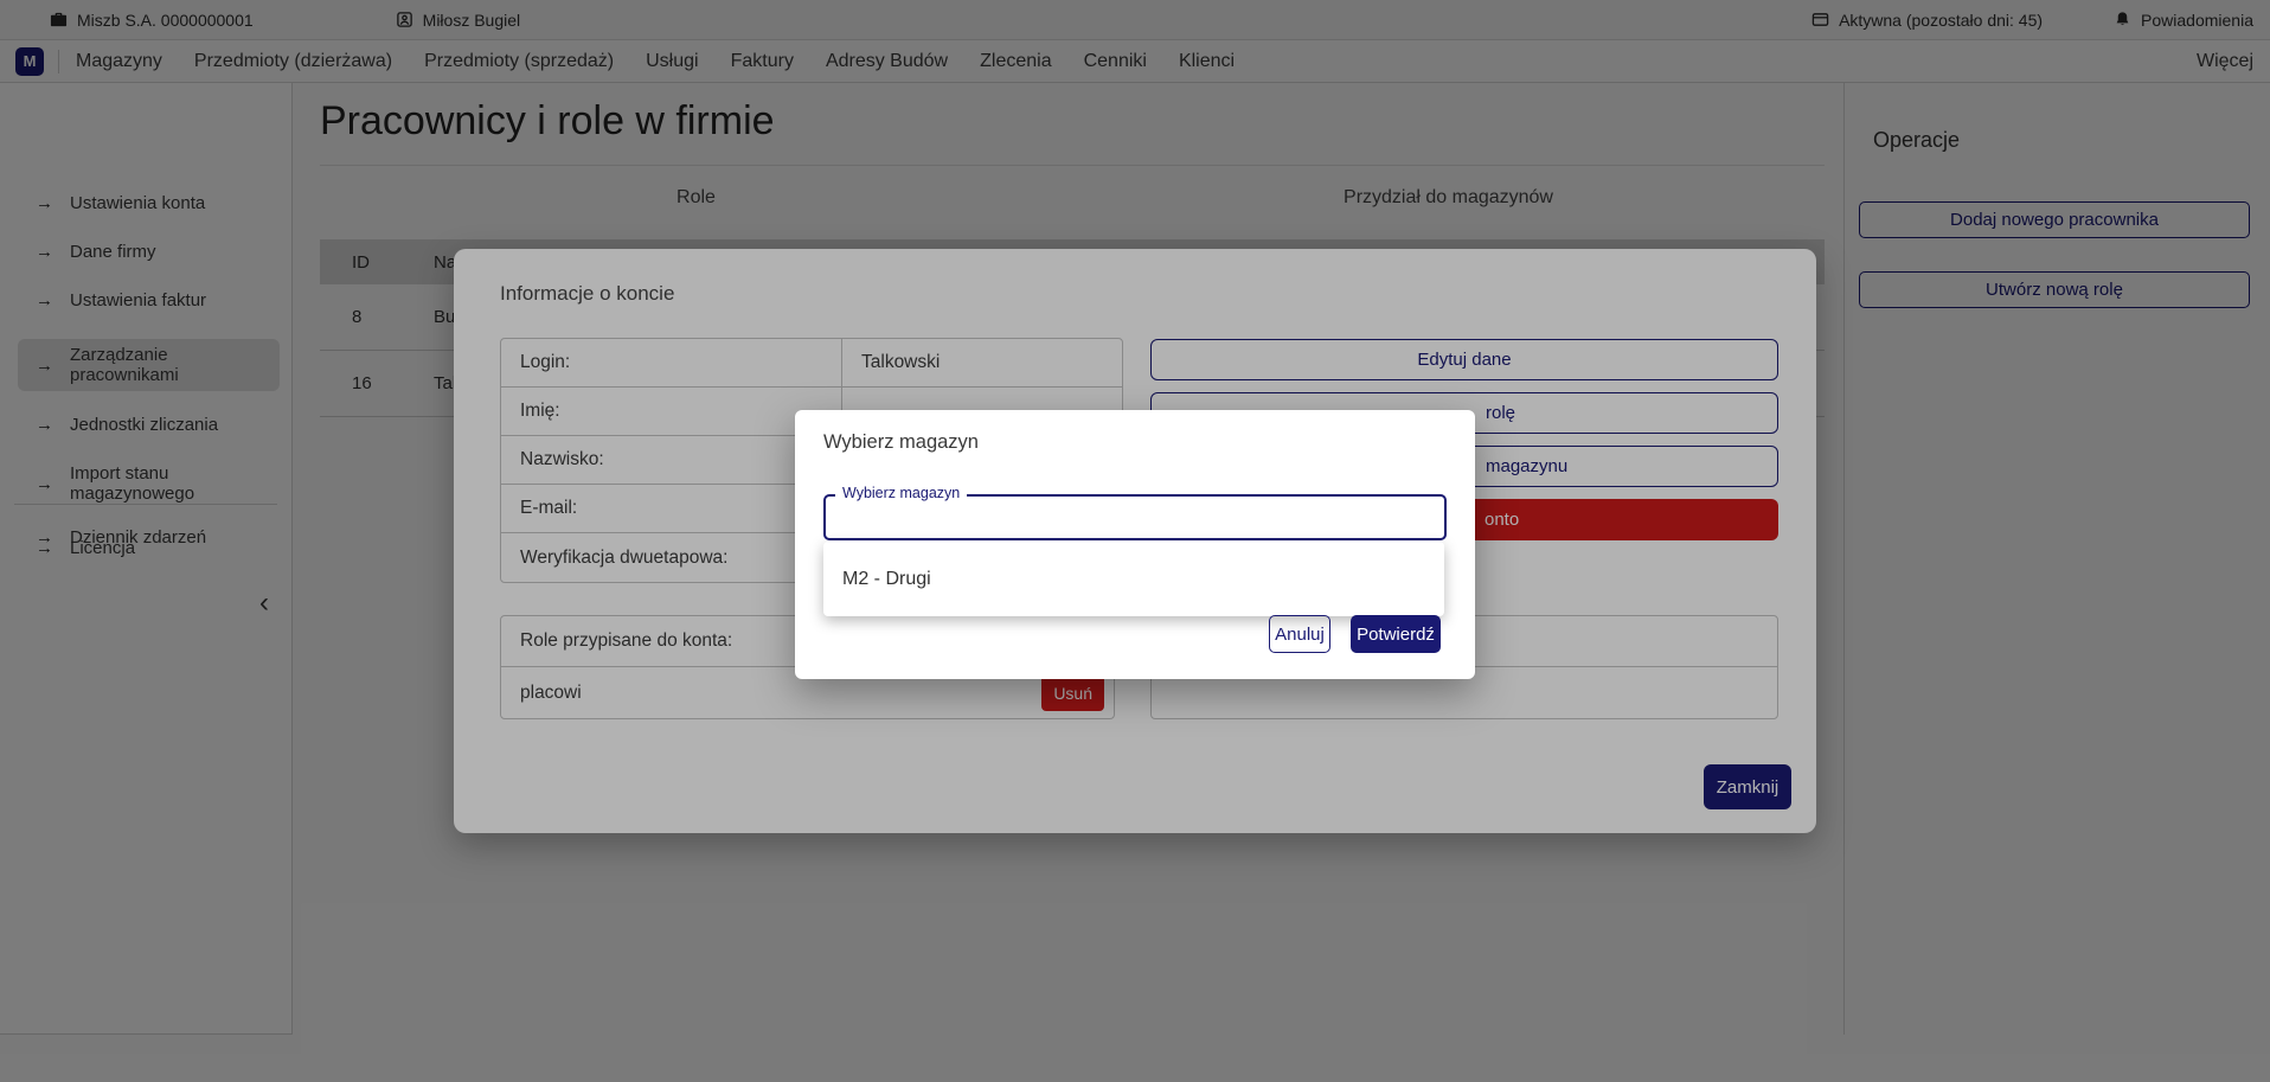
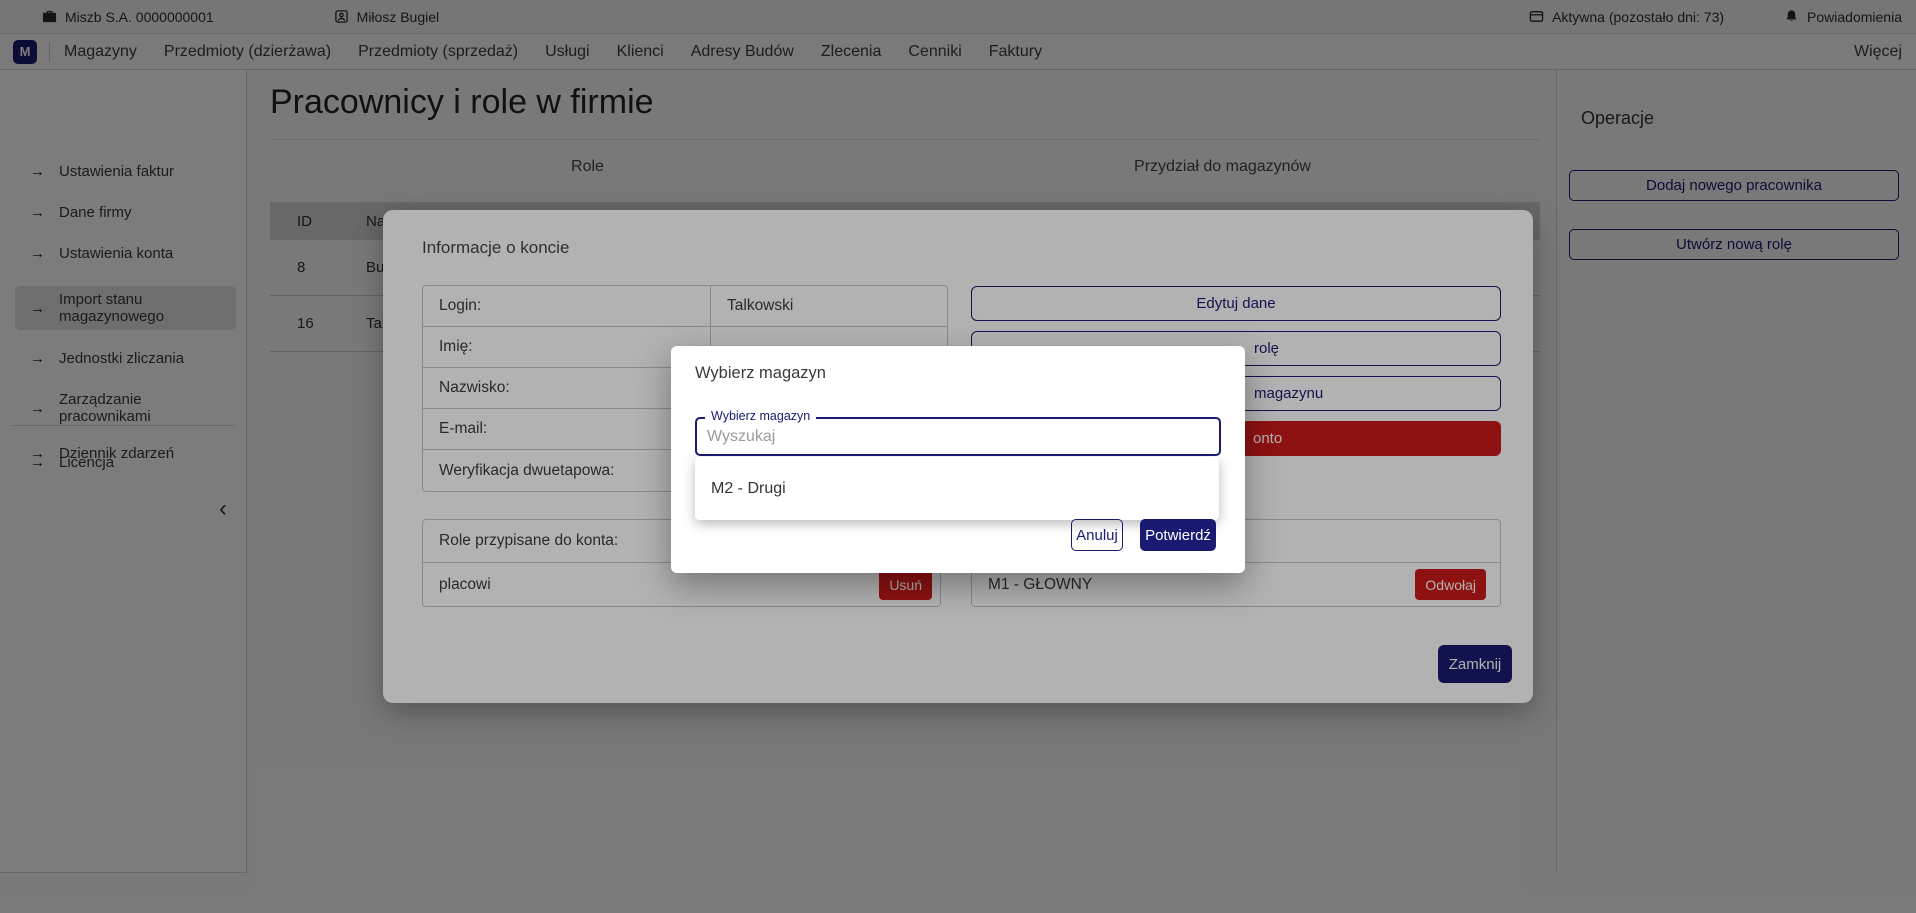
  Miszb S.A. 0000000001
  Miłosz Bugiel
- Aktywna (pozostało dni: 45)
+ Aktywna (pozostało dni: 73)
  Powiadomienia
  M
  Magazyny
  Przedmioty (dzierżawa)
  Przedmioty (sprzedaż)
  Usługi
- Faktury
+ Klienci
  Adresy Budów
  Zlecenia
  Cenniki
- Klienci
+ Faktury
  Więcej
  →
- Ustawienia konta
+ Ustawienia faktur
  →
  Dane firmy
  →
- Ustawienia faktur
+ Ustawienia konta
  →
- Zarządzanie pracownikami
+ Import stanu magazynowego
  →
  Jednostki zliczania
  →
- Import stanu magazynowego
+ Zarządzanie pracownikami
  →
  Licencja
  →
  Dziennik zdarzeń
  ‹
  Pracownicy i role w firmie
  Role
  Przydział do magazynów
  ID
  Na
  8
  Bu
  16
  Operacje
  Dodaj nowego pracownika
  Utwórz nową rolę
  Informacje o koncie
  Login:
  Talkowski
  Imię:
  Nazwisko:
  E-mail:
  Weryfikacja dwuetapowa:
  Edytuj dane
  rolę
  magazynu
  onto
  Role przypisane do konta:
  placowi
  Usuń
+ M1 - GŁOWNY
+ Odwołaj
  Zamknij
  Wybierz magazyn
  Wybierz magazyn
+ Wyszukaj
  M2 - Drugi
  Anuluj
  Potwierdź
